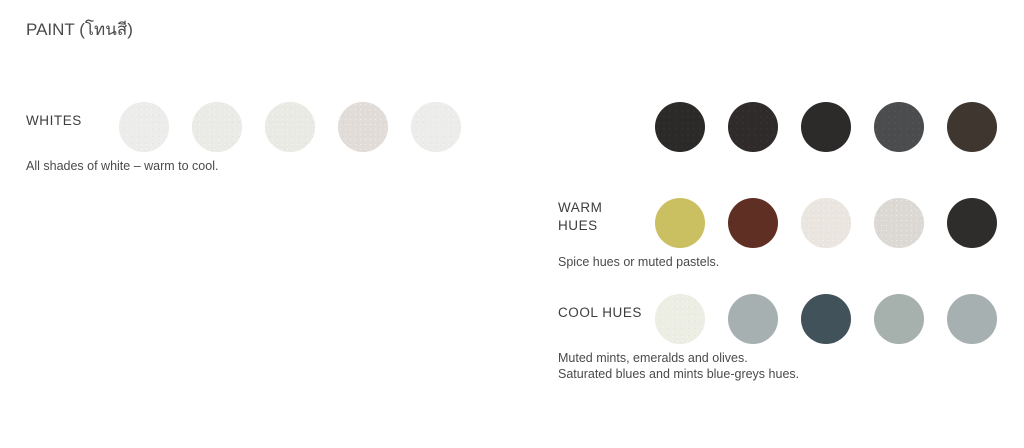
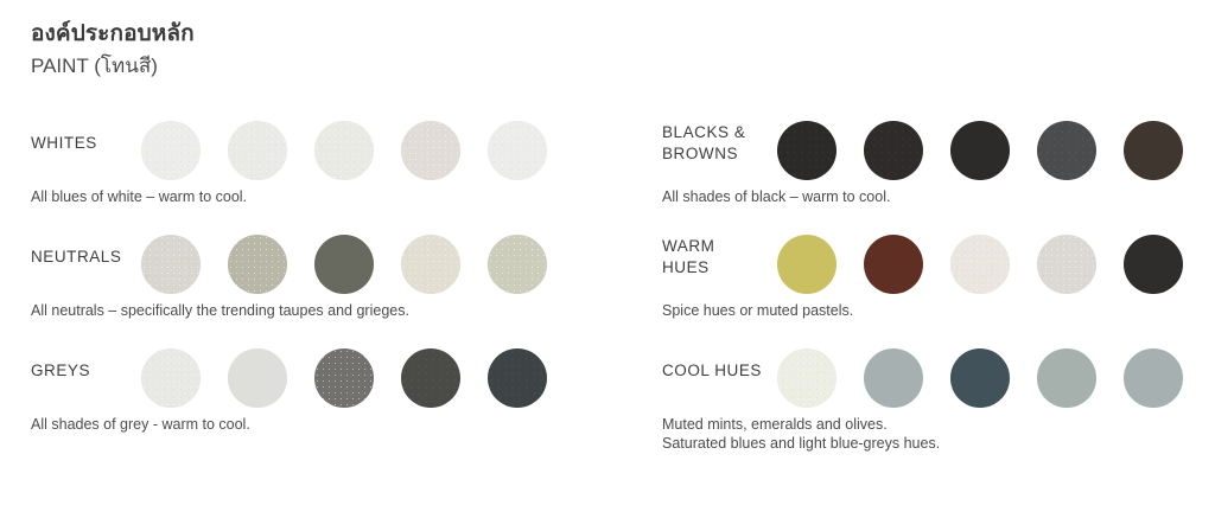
+ องค์ประกอบหลัก
  PAINT (โทนสี)
  WHITES
- All shades of white – warm to cool.
+ All blues of white – warm to cool.
+ NEUTRALS
+ All neutrals – specifically the trending taupes and grieges.
+ GREYS
+ All shades of grey - warm to cool.
+ BLACKS &
+ BROWNS
+ All shades of black – warm to cool.
  WARM
  HUES
  Spice hues or muted pastels.
  COOL HUES
  Muted mints, emeralds and olives.
- Saturated blues and mints blue-greys hues.
+ Saturated blues and light blue-greys hues.
